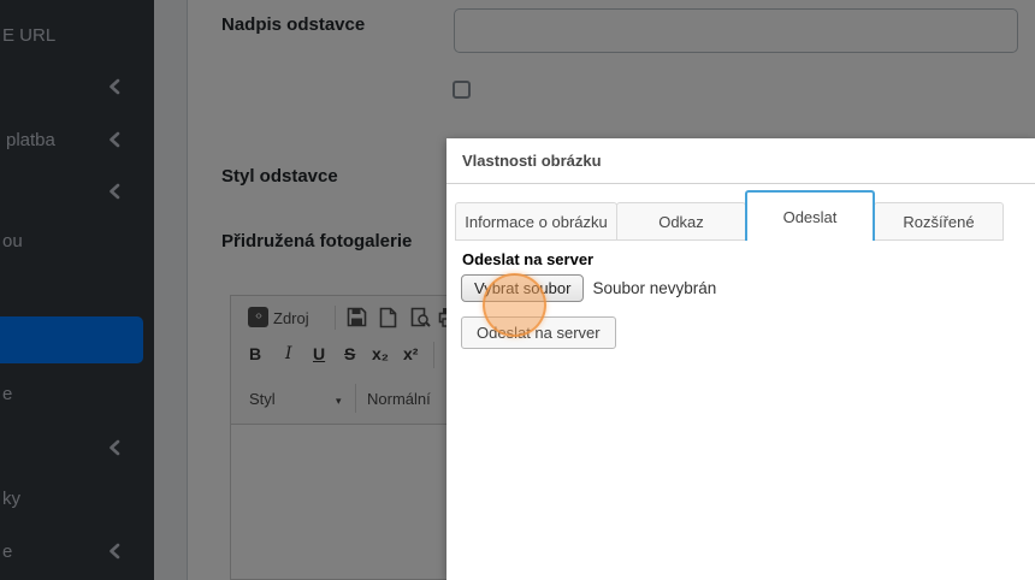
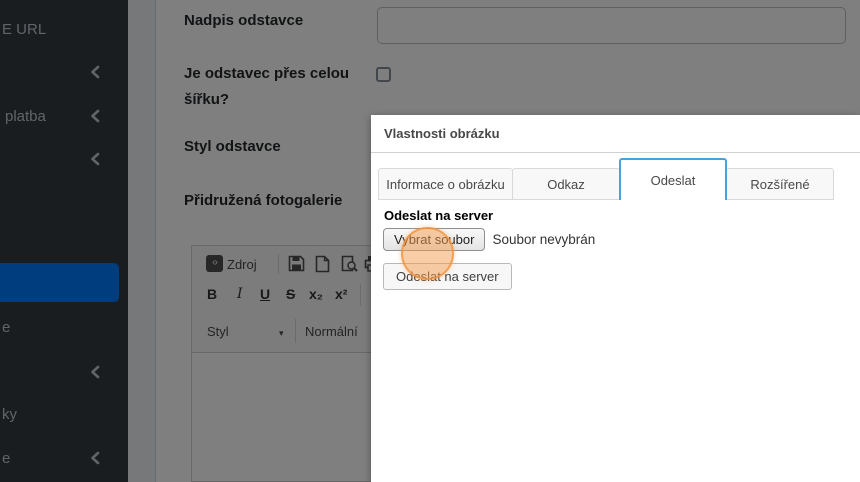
  E URL
  platba
- ou
  e
  ky
  e
  Nadpis odstavce
+ Je odstavec přes celou šířku?
  Styl odstavce
  Přidružená fotogalerie
  ‹›
  Zdroj
  B
  I
  U
  S
  x₂
  x²
  Styl
  ▾
  Normální
  Vlastnosti obrázku
  Informace o obrázku
  Odkaz
  Odeslat
  Rozšířené
  Odeslat na server
  Vybrat soubor
  Soubor nevybrán
  Odeslat na server
